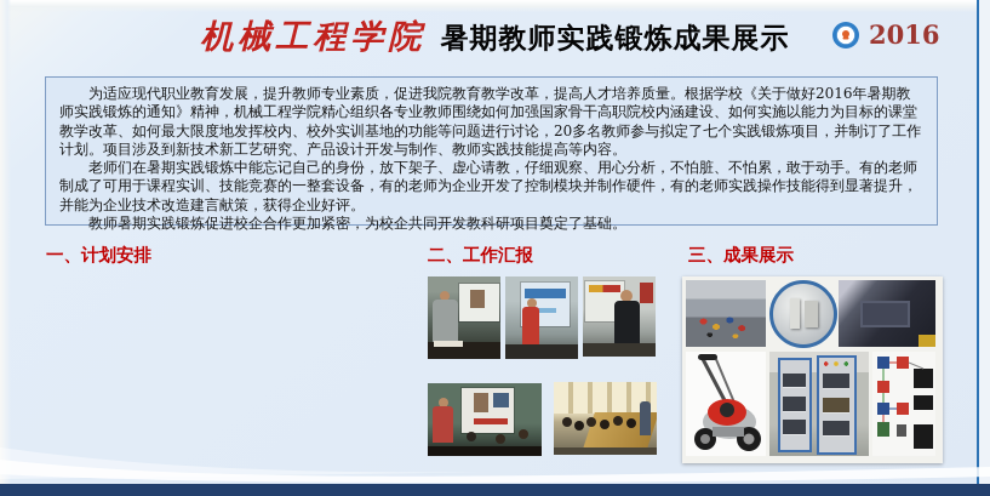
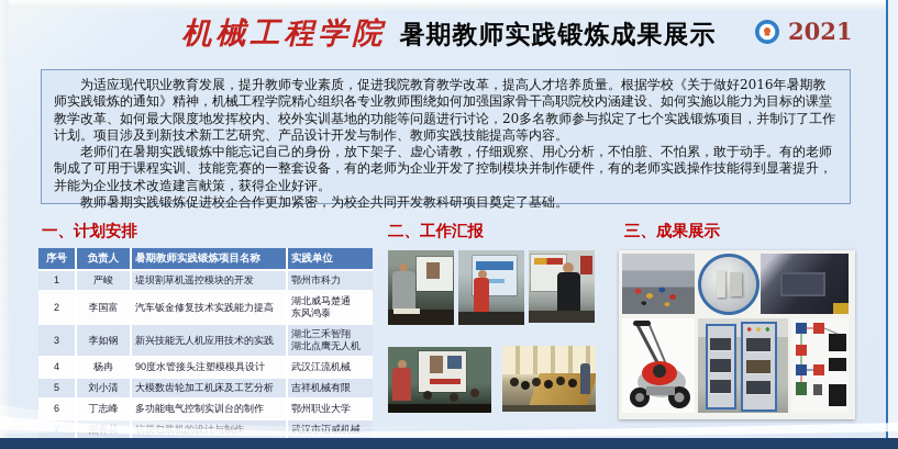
  机械工程学院 暑期教师实践锻炼成果展示
- 2016
+ 2021
  为适应现代职业教育发展，提升教师专业素质，促进我院教育教学改革，提高人才培养质量。根据学校《关于做好2016年暑期教师实践锻炼的通知》精神，机械工程学院精心组织各专业教师围绕如何加强国家骨干高职院校内涵建设、如何实施以能力为目标的课堂教学改革、如何最大限度地发挥校内、校外实训基地的功能等问题进行讨论，20多名教师参与拟定了七个实践锻炼项目，并制订了工作计划。项目涉及到新技术新工艺研究、产品设计开发与制作、教师实践技能提高等内容。
  老师们在暑期实践锻炼中能忘记自己的身份，放下架子、虚心请教，仔细观察、用心分析，不怕脏、不怕累，敢于动手。有的老师制成了可用于课程实训、技能竞赛的一整套设备，有的老师为企业开发了控制模块并制作硬件，有的老师实践操作技能得到显著提升，并能为企业技术改造建言献策，获得企业好评。
  教师暑期实践锻炼促进校企合作更加紧密，为校企共同开发教科研项目奠定了基础。
  一、计划安排
  二、工作汇报
  三、成果展示
+ 序号	负责人	暑期教师实践锻炼项目名称	实践单位
+ 1	严峻	堤坝割草机遥控模块的开发	鄂州市科力
+ 2	李国富	汽车钣金修复技术实践能力提高	湖北威马楚通 东风鸿泰
+ 3	李如钢	新兴技能无人机应用技术的实践	湖北三禾智翔 湖北点鹰无人机
+ 4	杨冉	90度水管接头注塑模模具设计	武汉江流机械
+ 5	刘小清	大模数齿轮加工机床及工艺分析	吉祥机械有限
+ 6	丁志峰	多功能电气控制实训台的制作	鄂州职业大学
+ 7	熊春花	软袋包装机的设计与制作	武汉市迈威机械
